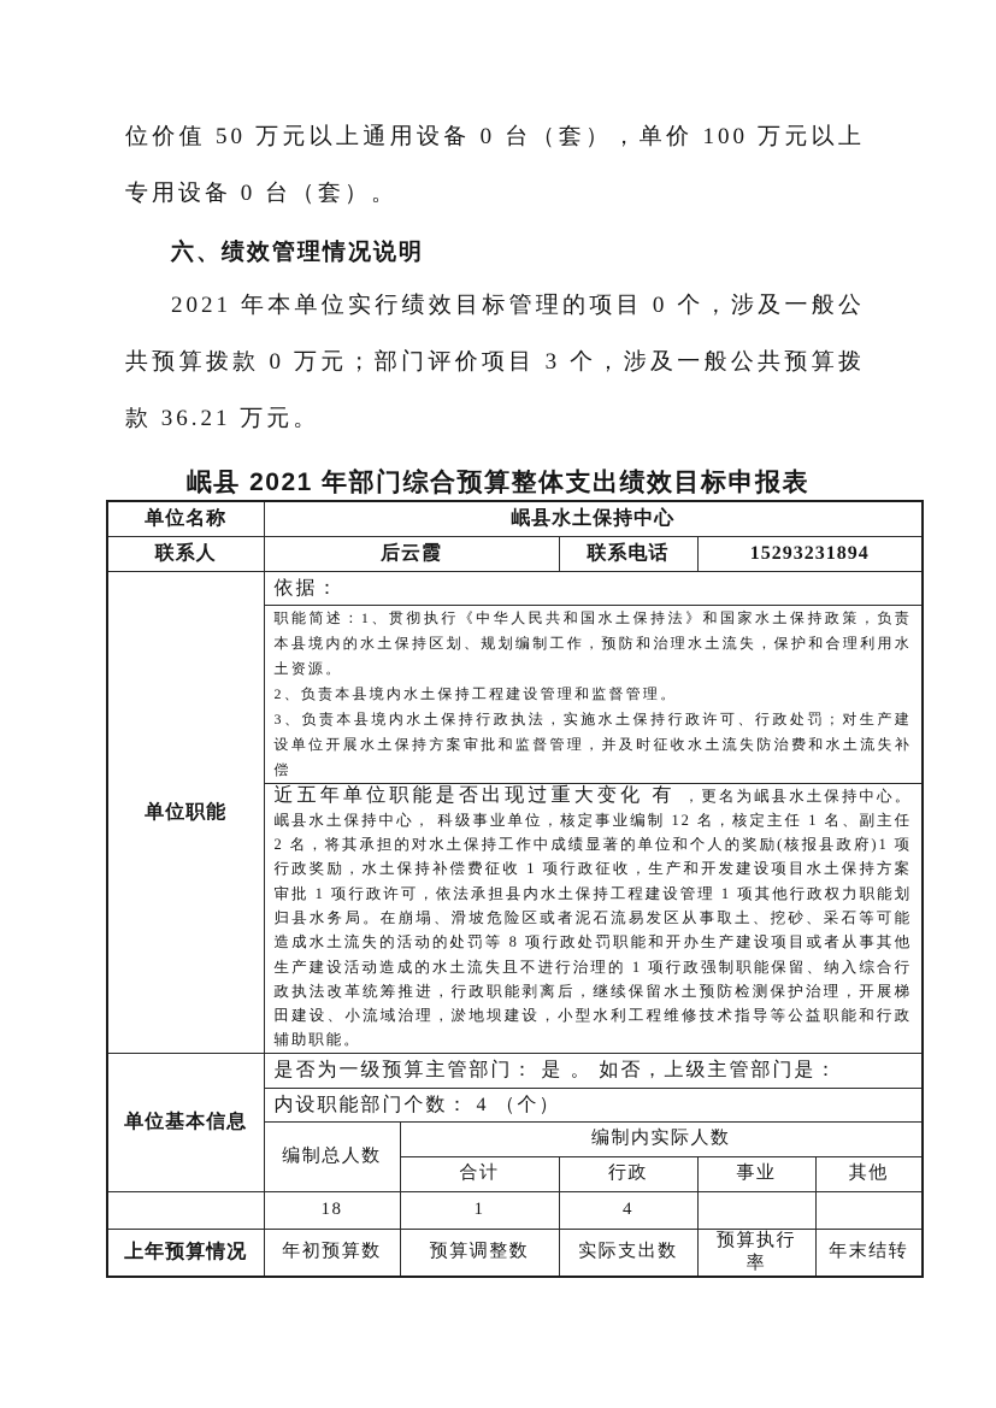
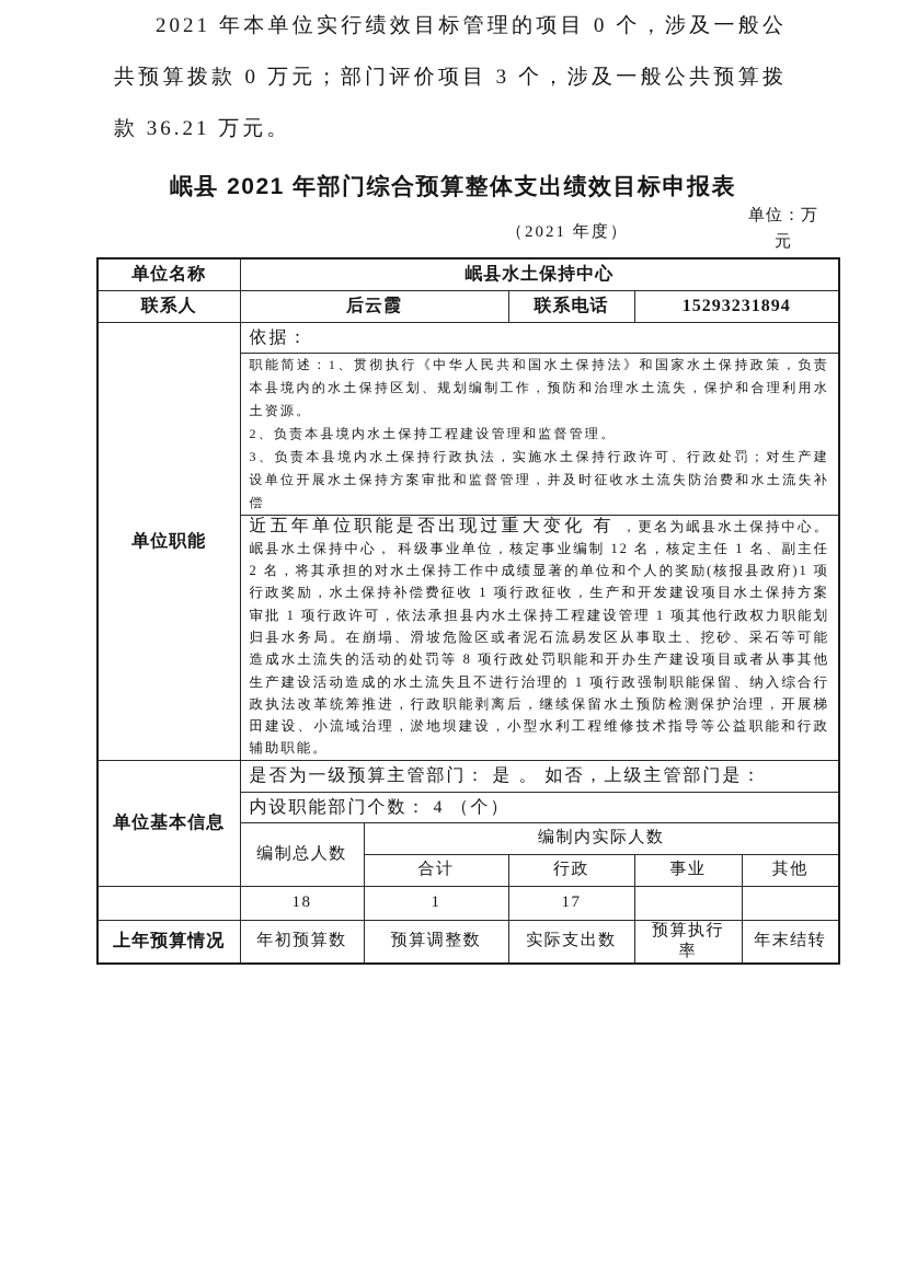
- 位价值 50 万元以上通用设备 0 台（套），单价 100 万元以上专用设备 0 台（套）。
- 六、绩效管理情况说明
  2021 年本单位实行绩效目标管理的项目 0 个，涉及一般公共预算拨款 0 万元；部门评价项目 3 个，涉及一般公共预算拨款 36.21 万元。
  岷县 2021 年部门综合预算整体支出绩效目标申报表
+ （2021 年度）
+ 单位：万元
  单位名称	岷县水土保持中心
  联系人	后云霞	联系电话	15293231894
  单位职能	依据：
  职能简述：1、贯彻执行《中华人民共和国水土保持法》和国家水土保持政策，负责本县境内的水土保持区划、规划编制工作，预防和治理水土流失，保护和合理利用水土资源。 2、负责本县境内水土保持工程建设管理和监督管理。 3、负责本县境内水土保持行政执法，实施水土保持行政许可、行政处罚；对生产建设单位开展水土保持方案审批和监督管理，并及时征收水土流失防治费和水土流失补偿
  近五年单位职能是否出现过重大变化 有 ，更名为岷县水土保持中心。岷县水土保持中心， 科级事业单位，核定事业编制 12 名，核定主任 1 名、副主任 2 名，将其承担的对水土保持工作中成绩显著的单位和个人的奖励(核报县政府)1 项行政奖励，水土保持补偿费征收 1 项行政征收，生产和开发建设项目水土保持方案审批 1 项行政许可，依法承担县内水土保持工程建设管理 1 项其他行政权力职能划归县水务局。在崩塌、滑坡危险区或者泥石流易发区从事取土、挖砂、采石等可能造成水土流失的活动的处罚等 8 项行政处罚职能和开办生产建设项目或者从事其他生产建设活动造成的水土流失且不进行治理的 1 项行政强制职能保留、纳入综合行政执法改革统筹推进，行政职能剥离后，继续保留水土预防检测保护治理，开展梯田建设、小流域治理，淤地坝建设，小型水利工程维修技术指导等公益职能和行政辅助职能。
  单位基本信息	是否为一级预算主管部门： 是 。 如否，上级主管部门是：
  内设职能部门个数： 4 （个）
  编制总人数	编制内实际人数
  合计	行政	事业	其他
- 	18	1	4
+ 	18	1	17
  上年预算情况	年初预算数	预算调整数	实际支出数	预算执行率	年末结转
